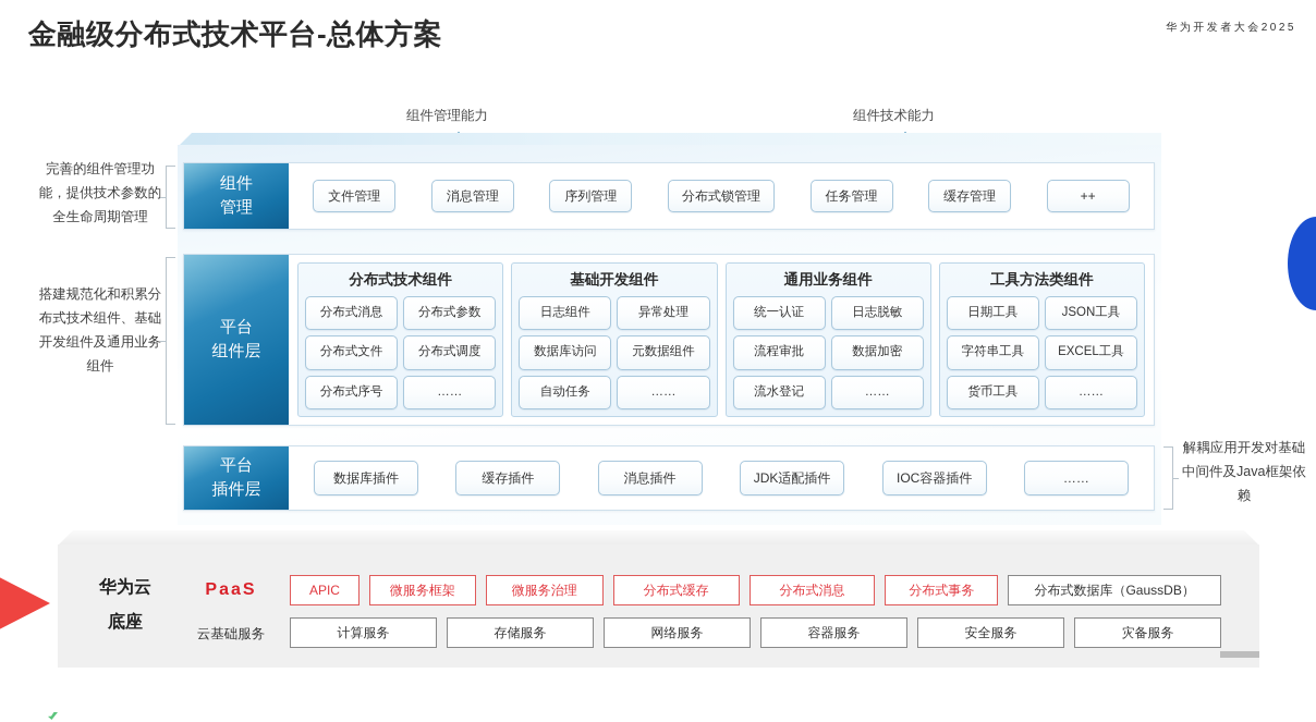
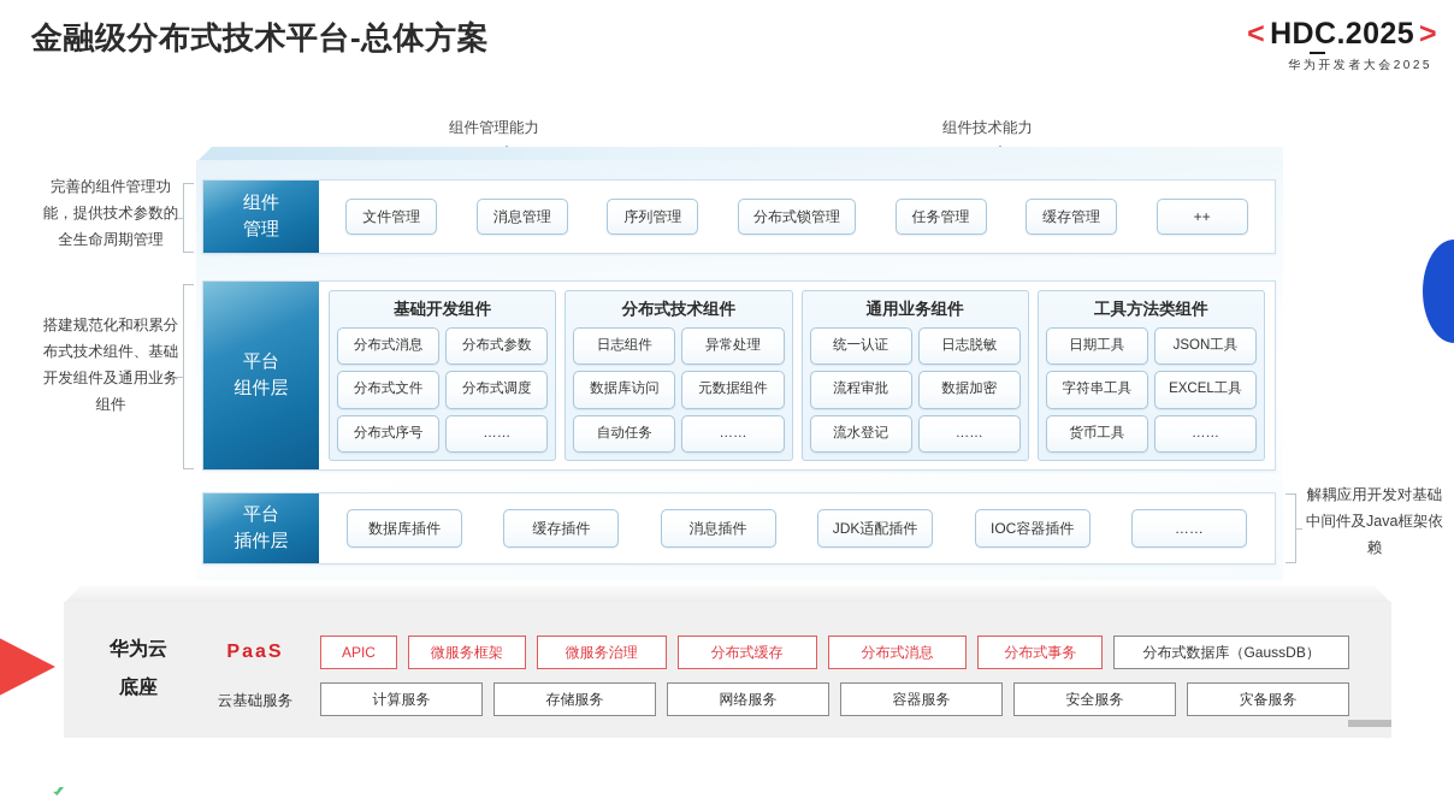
  金融级分布式技术平台-总体方案
+ <
+ HDC.2025
+ >
  华为开发者大会2025
  组件管理能力
  组件技术能力
  完善的组件管理功能，提供技术参数的全生命周期管理
  搭建规范化和积累分布式技术组件、基础开发组件及通用业务组件
  组件
  管理
  文件管理
  消息管理
  序列管理
  分布式锁管理
  任务管理
  缓存管理
  ++
  平台
  组件层
- 分布式技术组件
+ 基础开发组件
  分布式消息
  分布式参数
  分布式文件
  分布式调度
  分布式序号
  ……
- 基础开发组件
+ 分布式技术组件
  日志组件
  异常处理
  数据库访问
  元数据组件
  自动任务
  ……
  通用业务组件
  统一认证
  日志脱敏
  流程审批
  数据加密
  流水登记
  ……
  工具方法类组件
  日期工具
  JSON工具
  字符串工具
  EXCEL工具
  货币工具
  ……
  平台
  插件层
  数据库插件
  缓存插件
  消息插件
  JDK适配插件
  IOC容器插件
  ……
  解耦应用开发对基础中间件及Java框架依赖
  华为云
  底座
  PaaS
  云基础服务
  APIC
  微服务框架
  微服务治理
  分布式缓存
  分布式消息
  分布式事务
  分布式数据库（GaussDB）
  计算服务
  存储服务
  网络服务
  容器服务
  安全服务
  灾备服务
